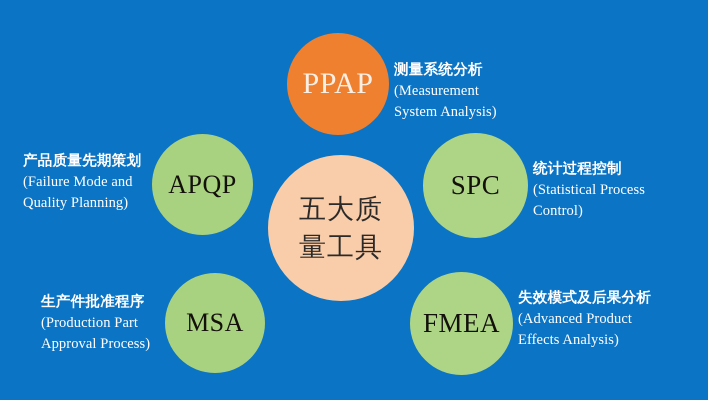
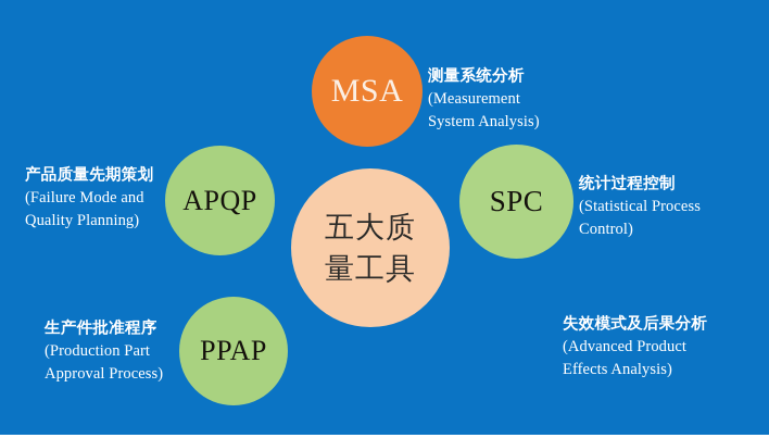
- PPAP
+ MSA
  APQP
  SPC
- MSA
+ PPAP
- FMEA
  五大质
  量工具
  测量系统分析
  (Measurement
  System Analysis)
  统计过程控制
  (Statistical Process
  Control)
  失效模式及后果分析
  (Advanced Product
  Effects Analysis)
  产品质量先期策划
  (Failure Mode and
  Quality Planning)
  生产件批准程序
  (Production Part
  Approval Process)
